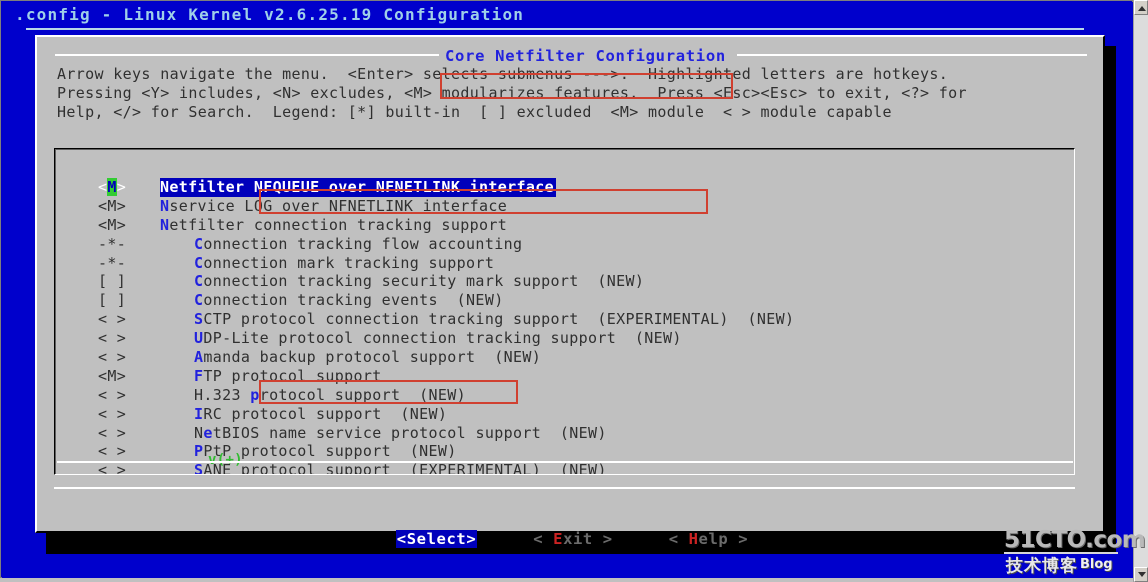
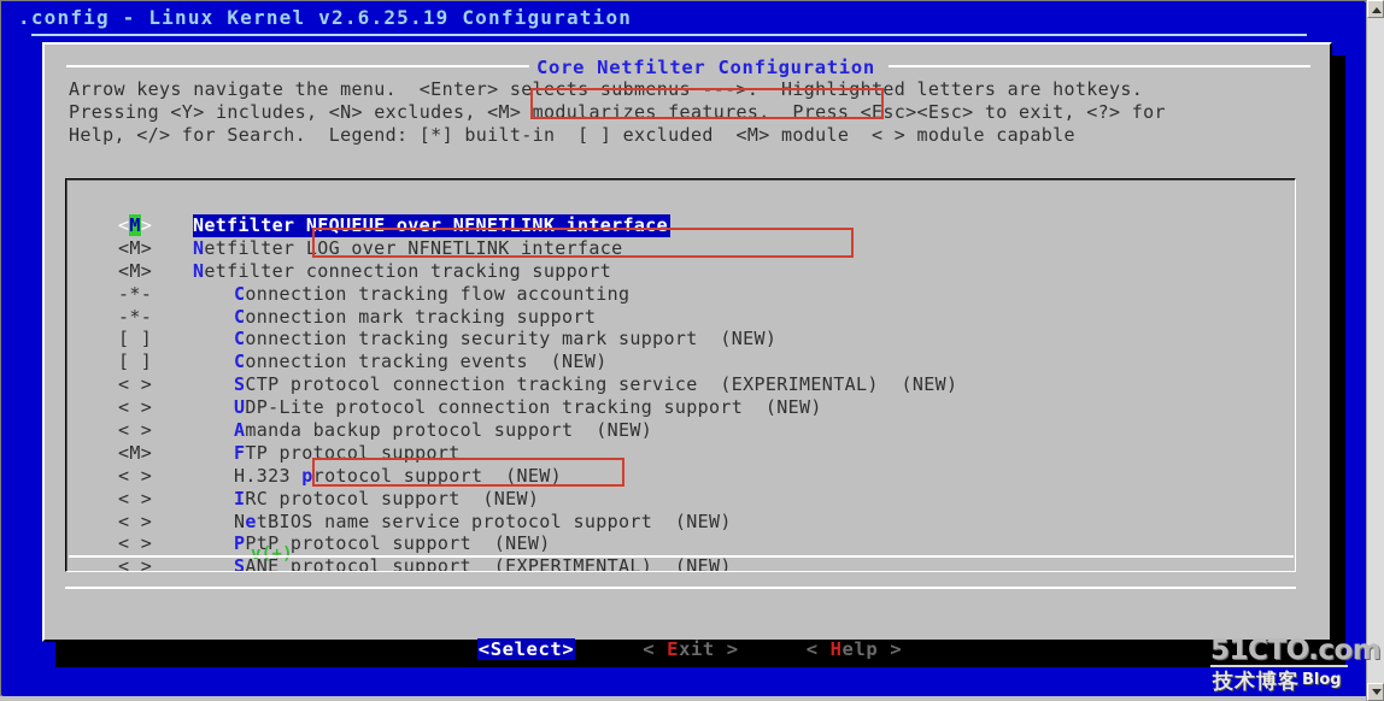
  .config - Linux Kernel v2.6.25.19 Configuration
  Core Netfilter Configuration
  Arrow keys navigate the menu. <Enter> selects submenus --->. Highlighted letters are hotkeys.
  Pressing <Y> includes, <N> excludes, <M> modularizes features. Press <Esc><Esc> to exit, <?> for
  Help, </> for Search. Legend: [*] built-in [ ] excluded <M> module < > module capable
  <M> Netfilter NFQUEUE over NFNETLINK interface
- <M> Nservice LOG over NFNETLINK interface
+ <M> Netfilter LOG over NFNETLINK interface
  <M> Netfilter connection tracking support
  -*- Connection tracking flow accounting
  -*- Connection mark tracking support
  [ ] Connection tracking security mark support (NEW)
  [ ] Connection tracking events (NEW)
- < > SCTP protocol connection tracking support (EXPERIMENTAL) (NEW)
+ < > SCTP protocol connection tracking service (EXPERIMENTAL) (NEW)
  < > UDP-Lite protocol connection tracking support (NEW)
  < > Amanda backup protocol support (NEW)
  <M> FTP protocol support
  < > H.323 protocol support (NEW)
  < > IRC protocol support (NEW)
  < > NetBIOS name service protocol support (NEW)
  < > PPtP protocol support (NEW)
  < > SANE protocol support (EXPERIMENTAL) (NEW)
  v(+)
  <Select> < Exit > < Help >
  51CTO.com
  技术博客
  Blog
